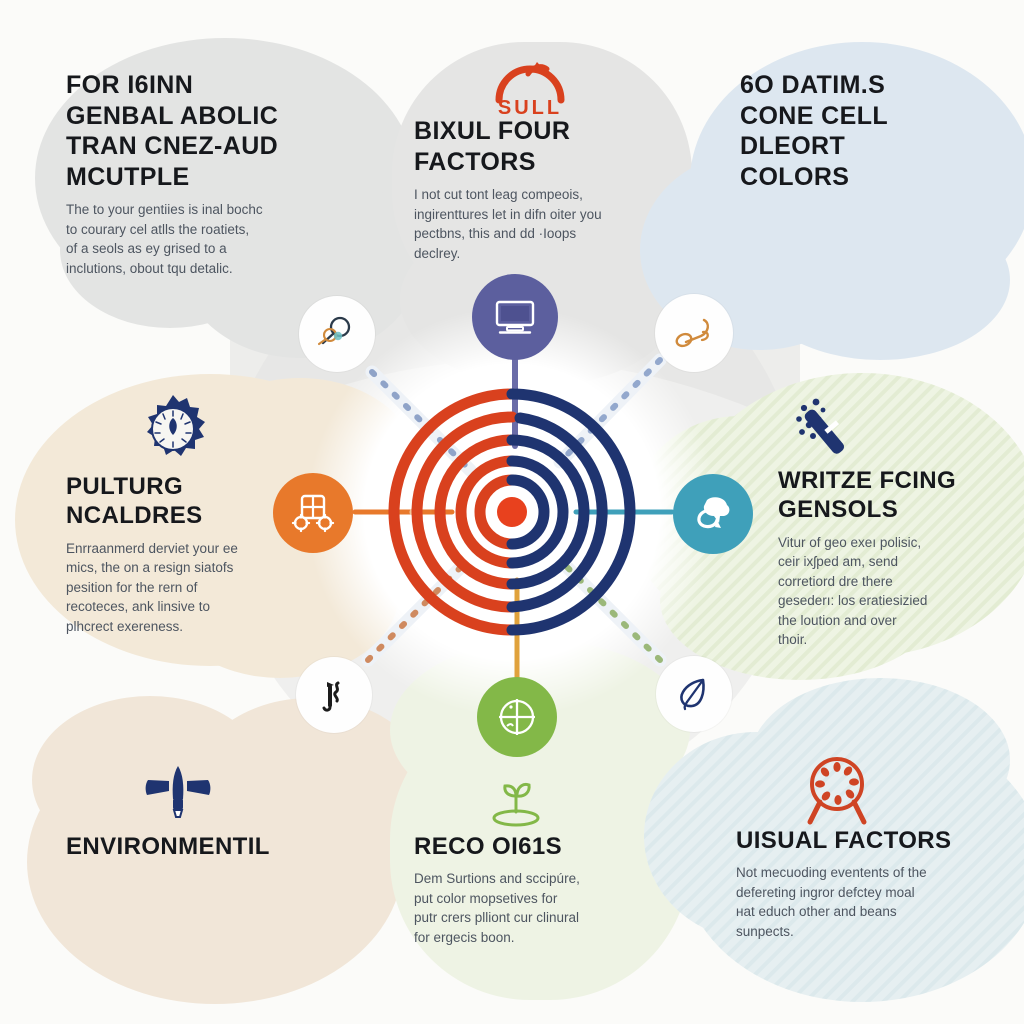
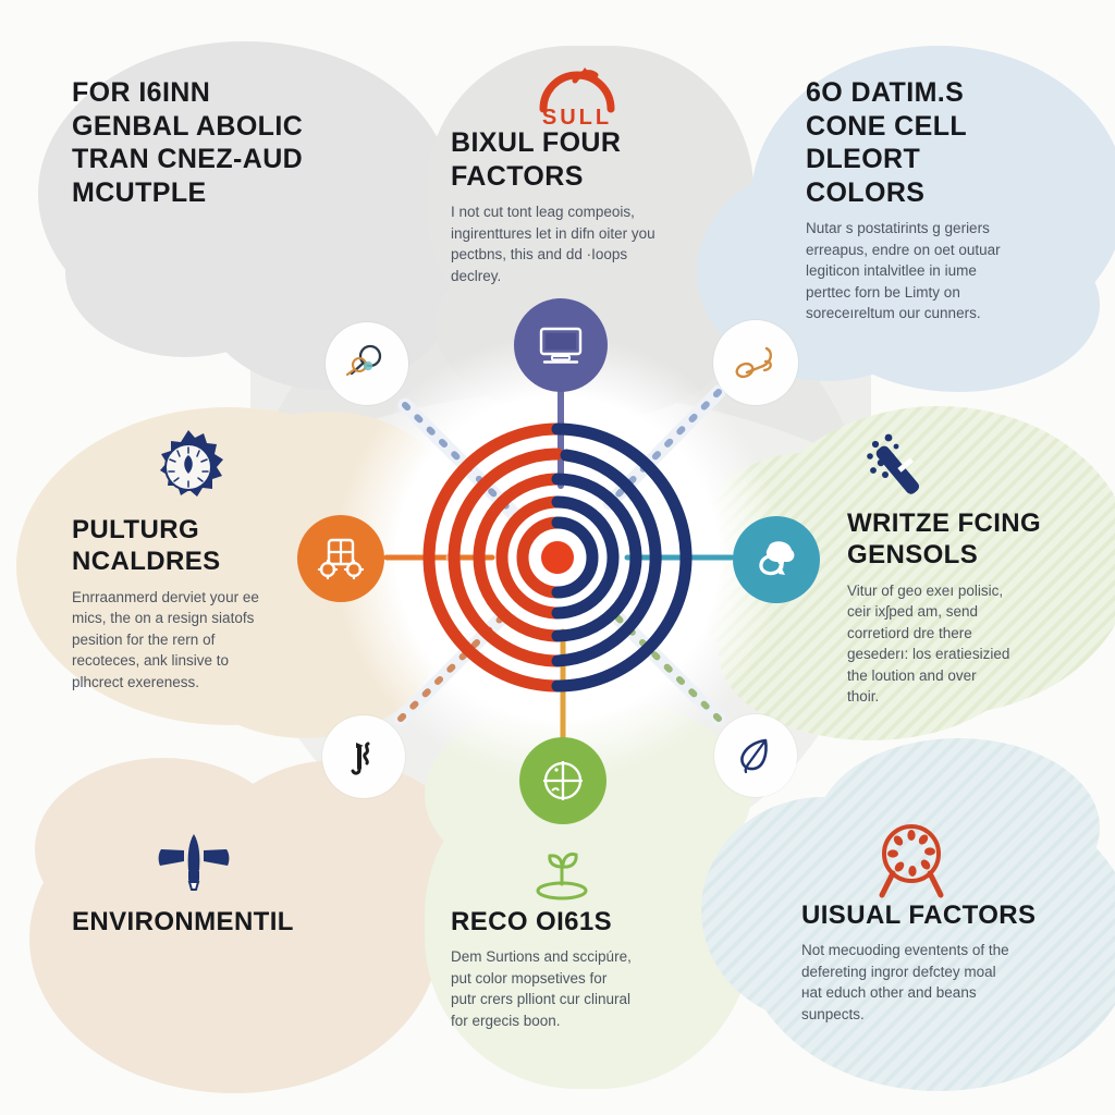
  FOR I6INN
  GENBAL ABOLIC
  TRAN CNEZ-AUD
  MCUTPLE
- The to your gentiies is inal bochc
- to courary cel atlls the roatiets,
- of a seols as ey grised to a
- inclutions, obout tqu detalic.
  SULL
  BIXUL FOUR
  FACTORS
  I not cut tont leag compeois,
  ingirenttures let in difn oiter you
  pectbns, this and dd ·Ioops
  declrey.
  6O DATIM.S
  CONE CELL
  DLEORT
  COLORS
+ Nutar s postatirints g geriers
+ erreapus, endre on oet outuar
+ legiticon intalvitlee in iume
+ perttec forn be Limty on
+ soreceıreltum our cunners.
  PULTURG
  NCALDRES
  Enrraanmerd derviet your ee
  mics, the on a resign siatofs
  pesition for the rern of
  recoteces, ank linsive to
  plhcrect exereness.
  WRITZE FCING
  GENSOLS
  Vitur of geo exeı polisic,
  ceir ixʃped am, send
  corretiord dre there
  gesederı: los eratiesizied
  the loution and over
  thoir.
  ENVIRONMENTIL
  RECO OI61S
  Dem Surtions and sccipúre,
  put color mopsetives for
  putr crers plliont cur clinural
  for ergecis boon.
  UISUAL FACTORS
  Not mecuoding eventents of the
  defereting ingror defctey moal
  ʜat educh other and beans
  sunpects.
